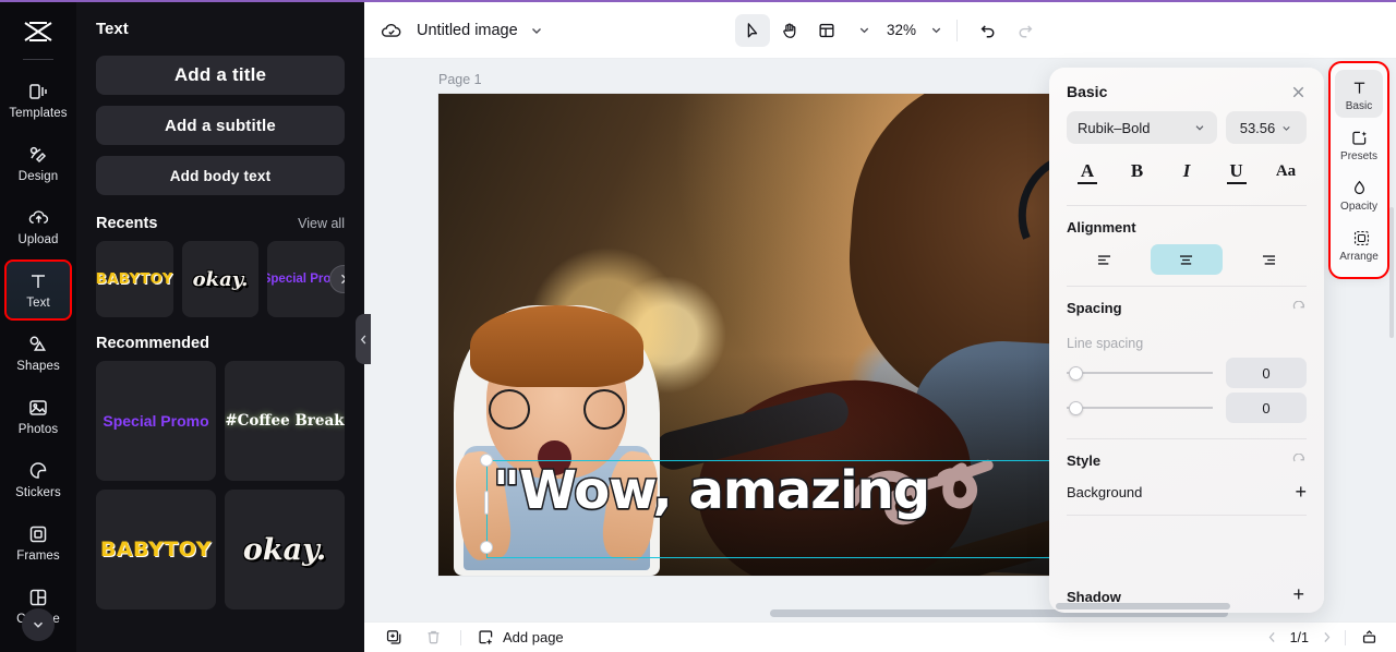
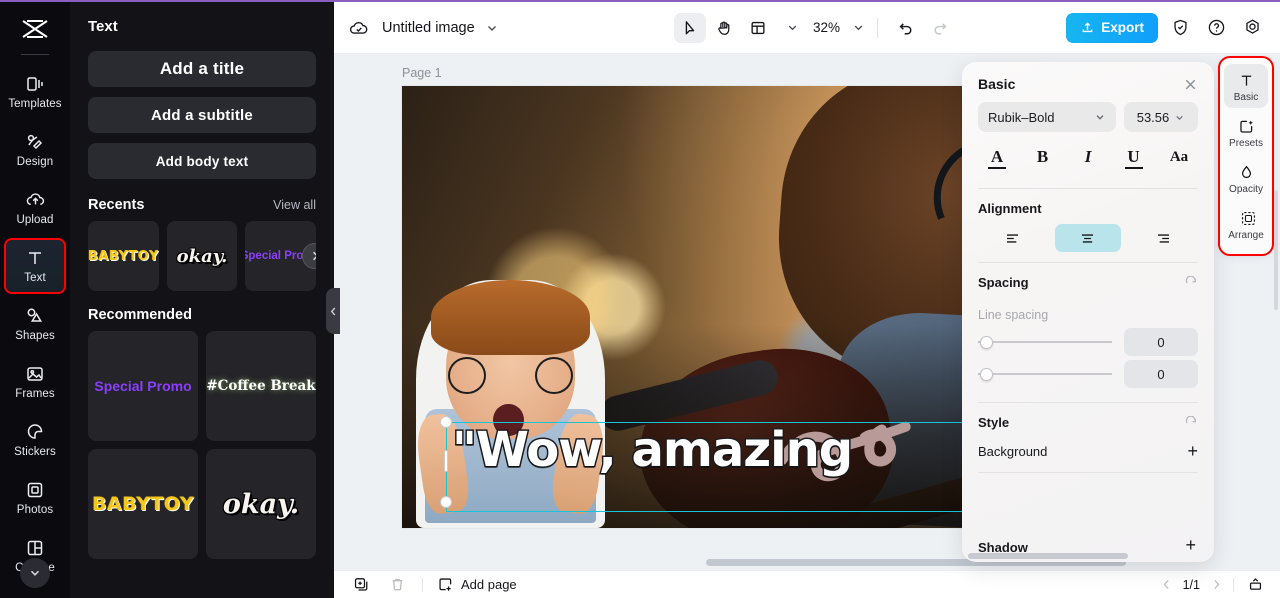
  Templates
  Design
  Upload
  Text
  Shapes
- Photos
+ Frames
  Stickers
- Frames
+ Photos
  Text
  Add a title
  Add a subtitle
  Add body text
  Recents
  View all
  BABYTOY
  okay.
  Special Pro
  Recommended
  Special Promo
  #Coffee Break
  BABYTOY
  okay.
  Untitled image
  32%
+ Export
  Page 1
  "Wow, amazing
  Basic
  Rubik–Bold
  53.56
  A
  B
  I
  U
  Aa
  Alignment
  Spacing
  Line spacing
  0
  0
  Style
  Background
  +
  Shadow
  +
  Basic
  Presets
  Opacity
  Arrange
  Add page
  1/1
